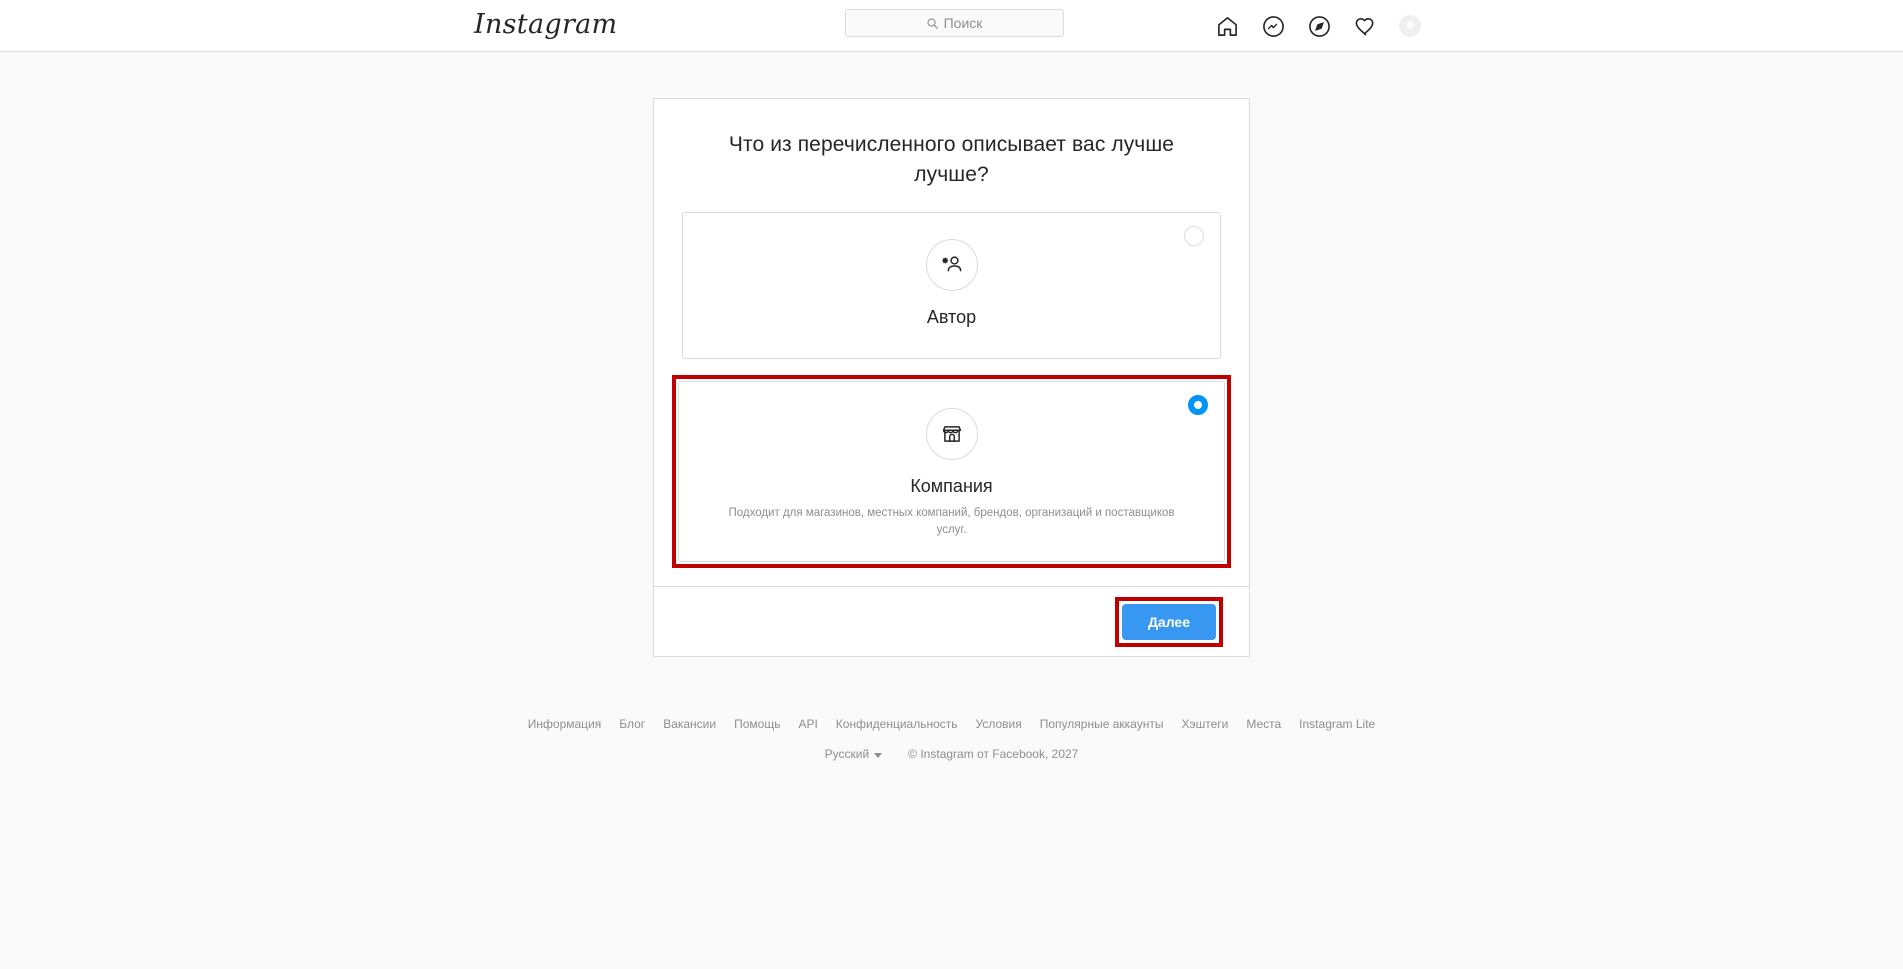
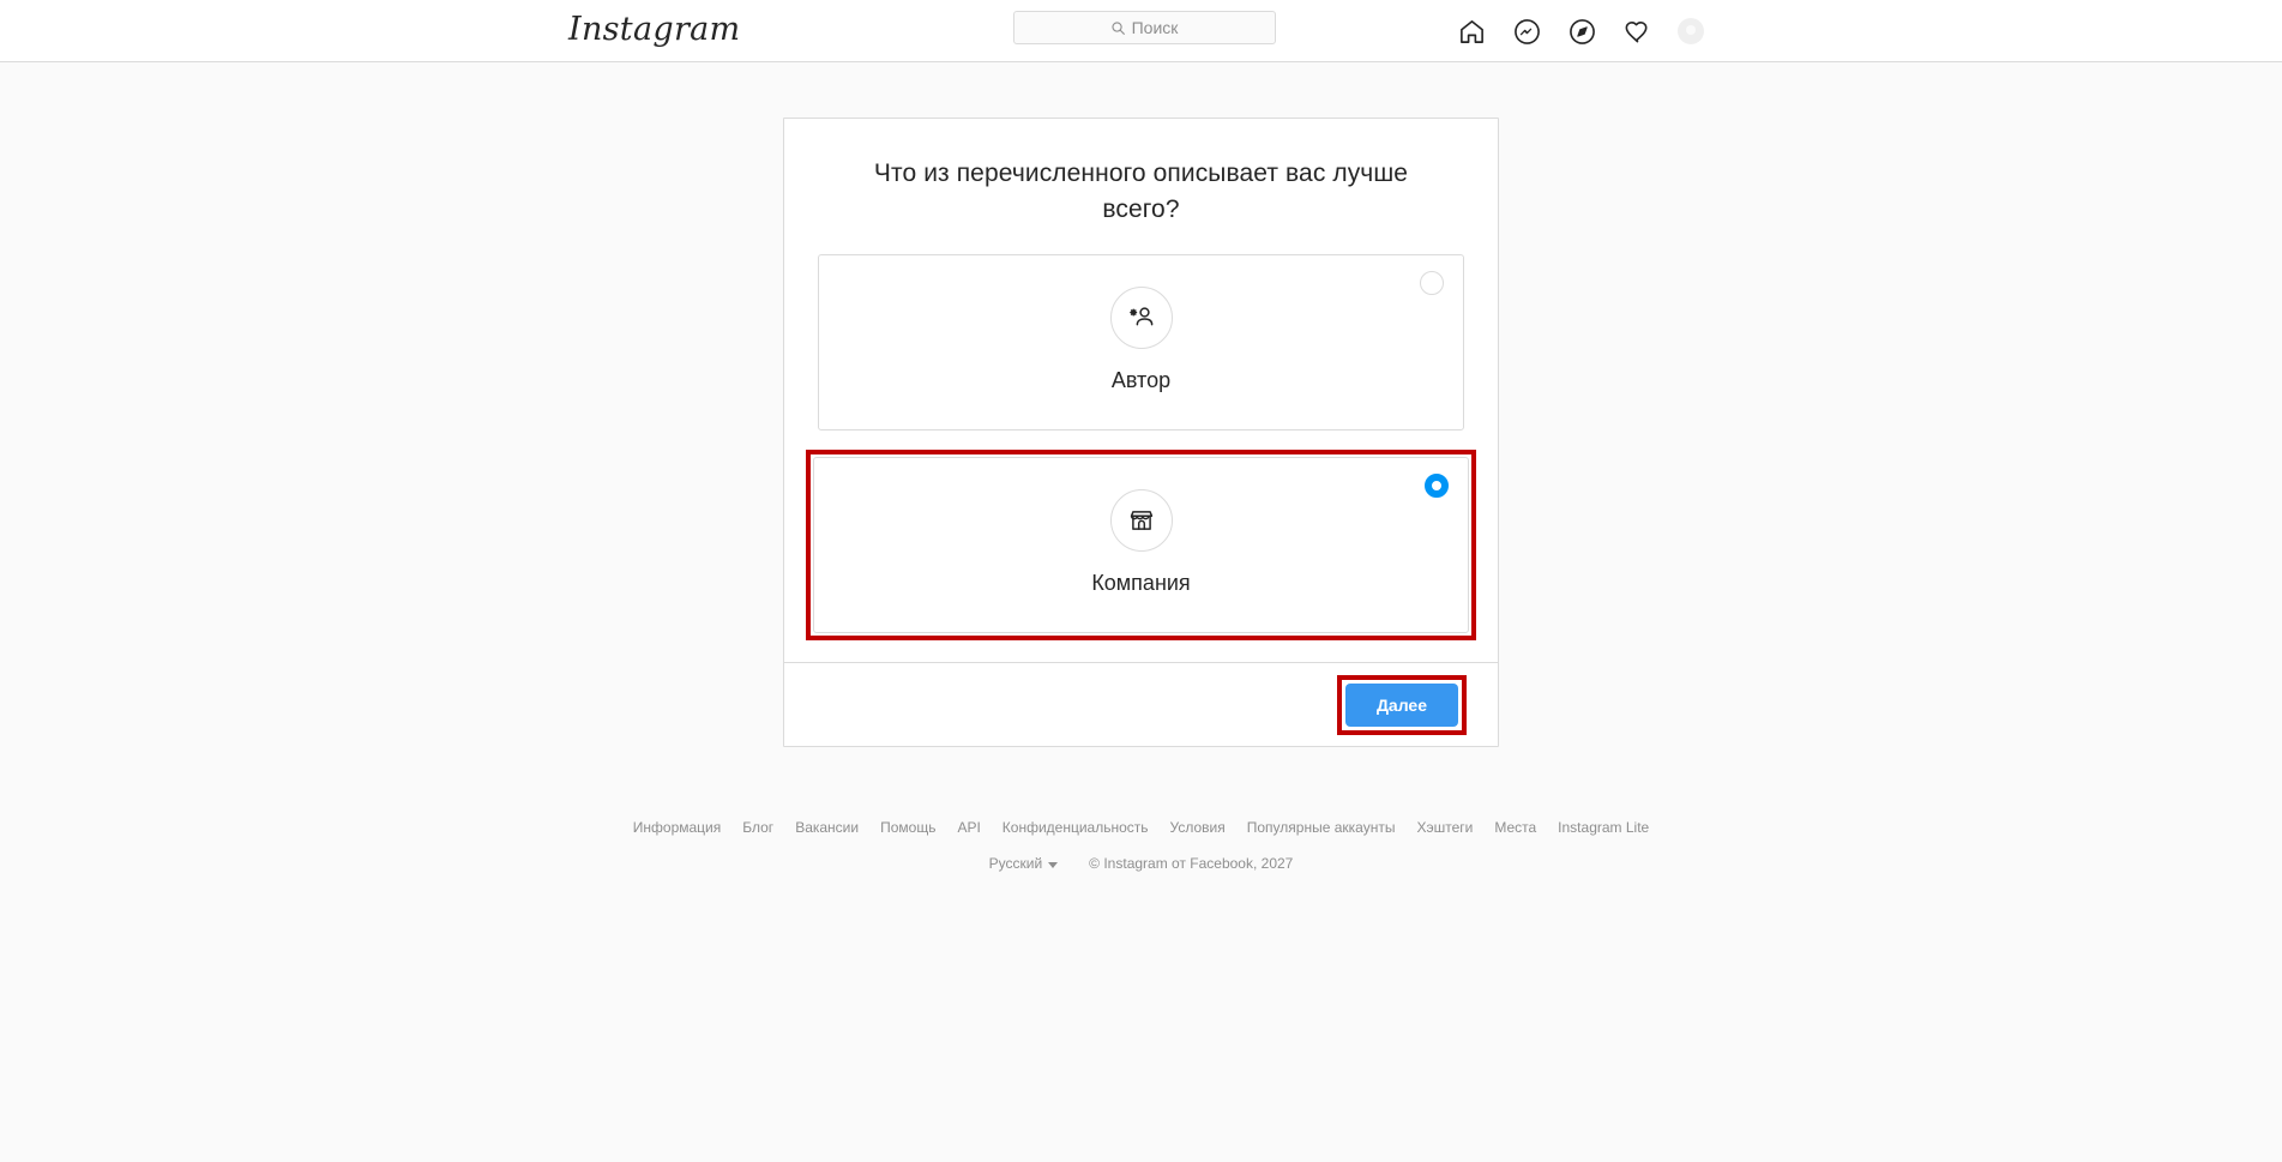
  Instagram
  Поиск
- Что из перечисленного описывает вас лучше лучше?
+ Что из перечисленного описывает вас лучше всего?
  Автор
  Компания
- Подходит для магазинов, местных компаний, брендов, организаций и поставщиков услуг.
  Далее
  Информация
  Блог
  Вакансии
  Помощь
  API
  Конфиденциальность
  Условия
  Популярные аккаунты
  Хэштеги
  Места
  Instagram Lite
  Русский
  © Instagram от Facebook, 2027
